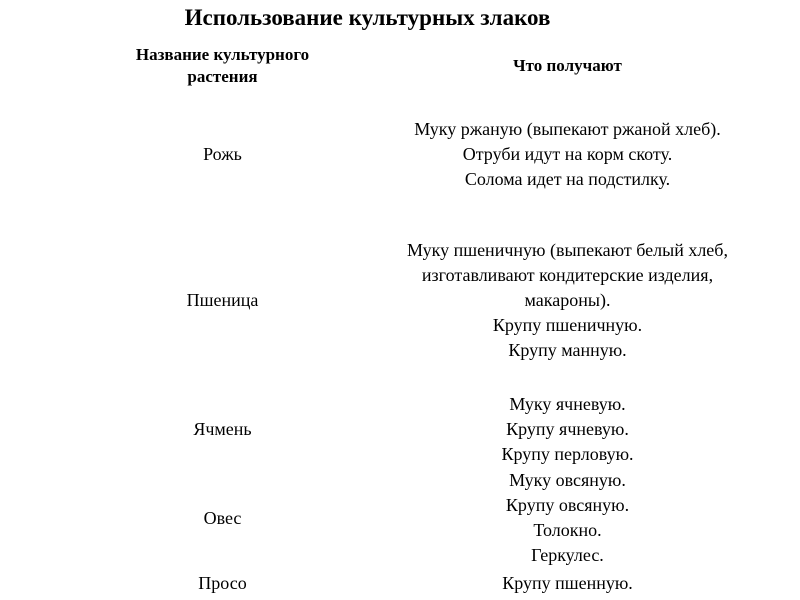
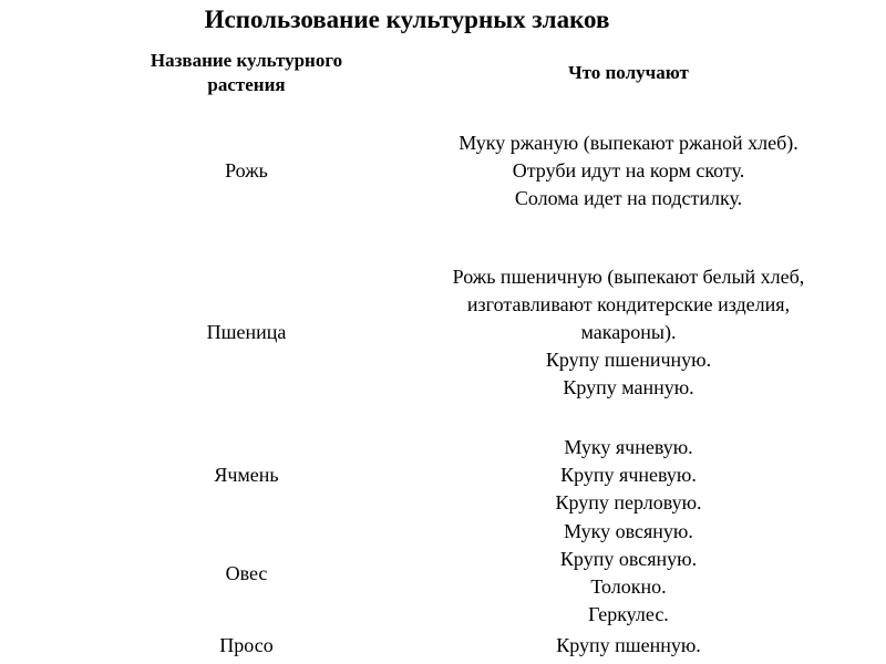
  Использование культурных злаков
  Название культурного растения
  Что получают
  Рожь
  Муку ржаную (выпекают ржаной хлеб).
  Отруби идут на корм скоту.
  Солома идет на подстилку.
  Пшеница
- Муку пшеничную (выпекают белый хлеб, изготавливают кондитерские изделия, макароны).
+ Рожь пшеничную (выпекают белый хлеб, изготавливают кондитерские изделия, макароны).
  Крупу пшеничную.
  Крупу манную.
  Ячмень
  Муку ячневую.
  Крупу ячневую.
  Крупу перловую.
  Овес
  Муку овсяную.
  Крупу овсяную.
  Толокно.
  Геркулес.
  Просо
  Крупу пшенную.
